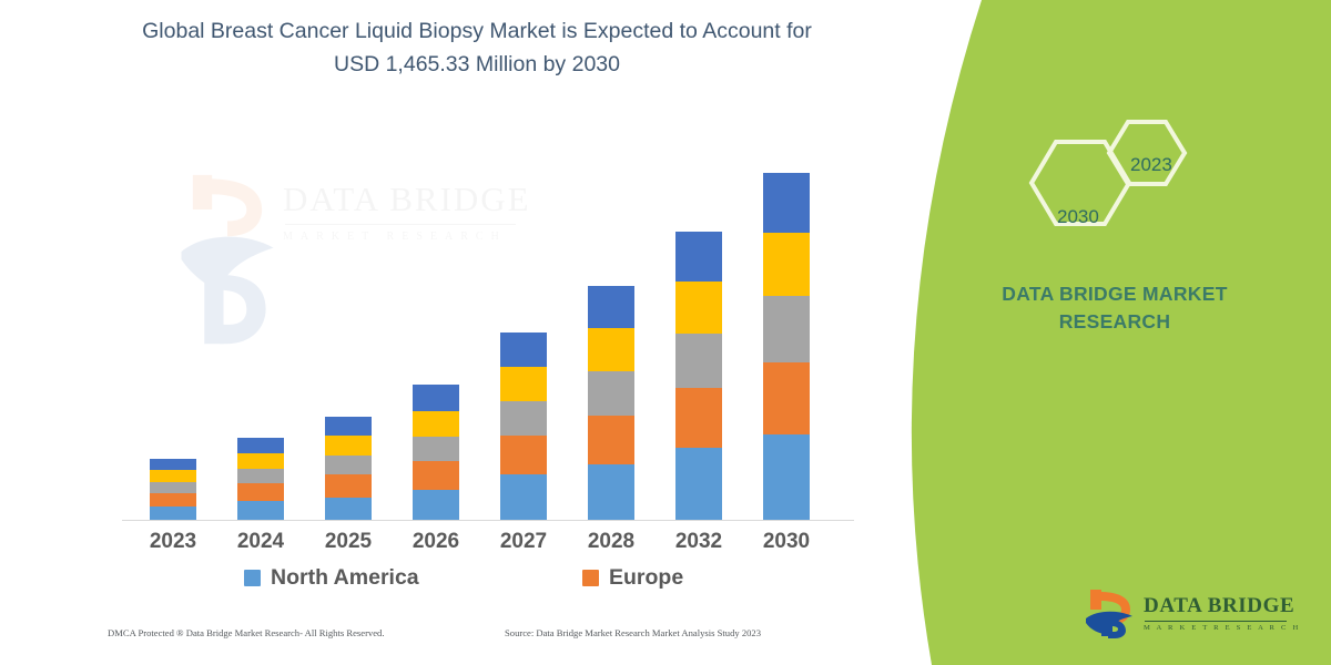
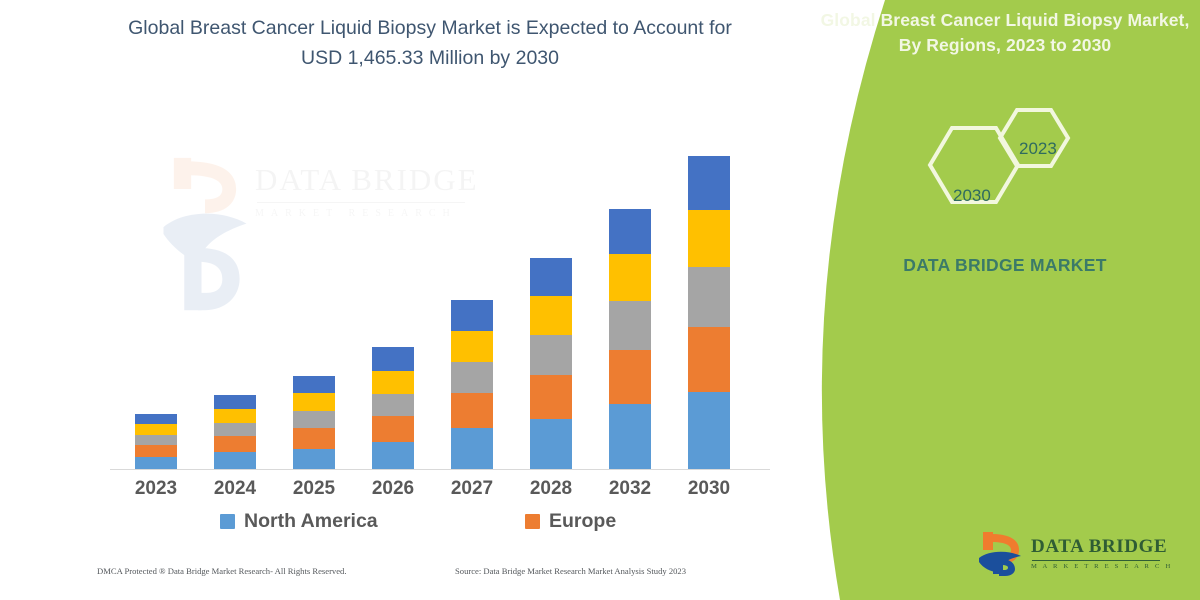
+ Global Breast Cancer Liquid Biopsy Market, By Regions, 2023 to 2030
  2030
  2023
  DATA BRIDGE MARKET
- RESEARCH
  DATA BRIDGE
  Global Breast Cancer Liquid Biopsy Market is Expected to Account for USD 1,465.33 Million by 2030
  2023
  2024
  2025
  2026
  2027
  2028
  2032
  2030
  North America
  Europe
  DMCA Protected ® Data Bridge Market Research- All Rights Reserved.
  Source: Data Bridge Market Research Market Analysis Study 2023
